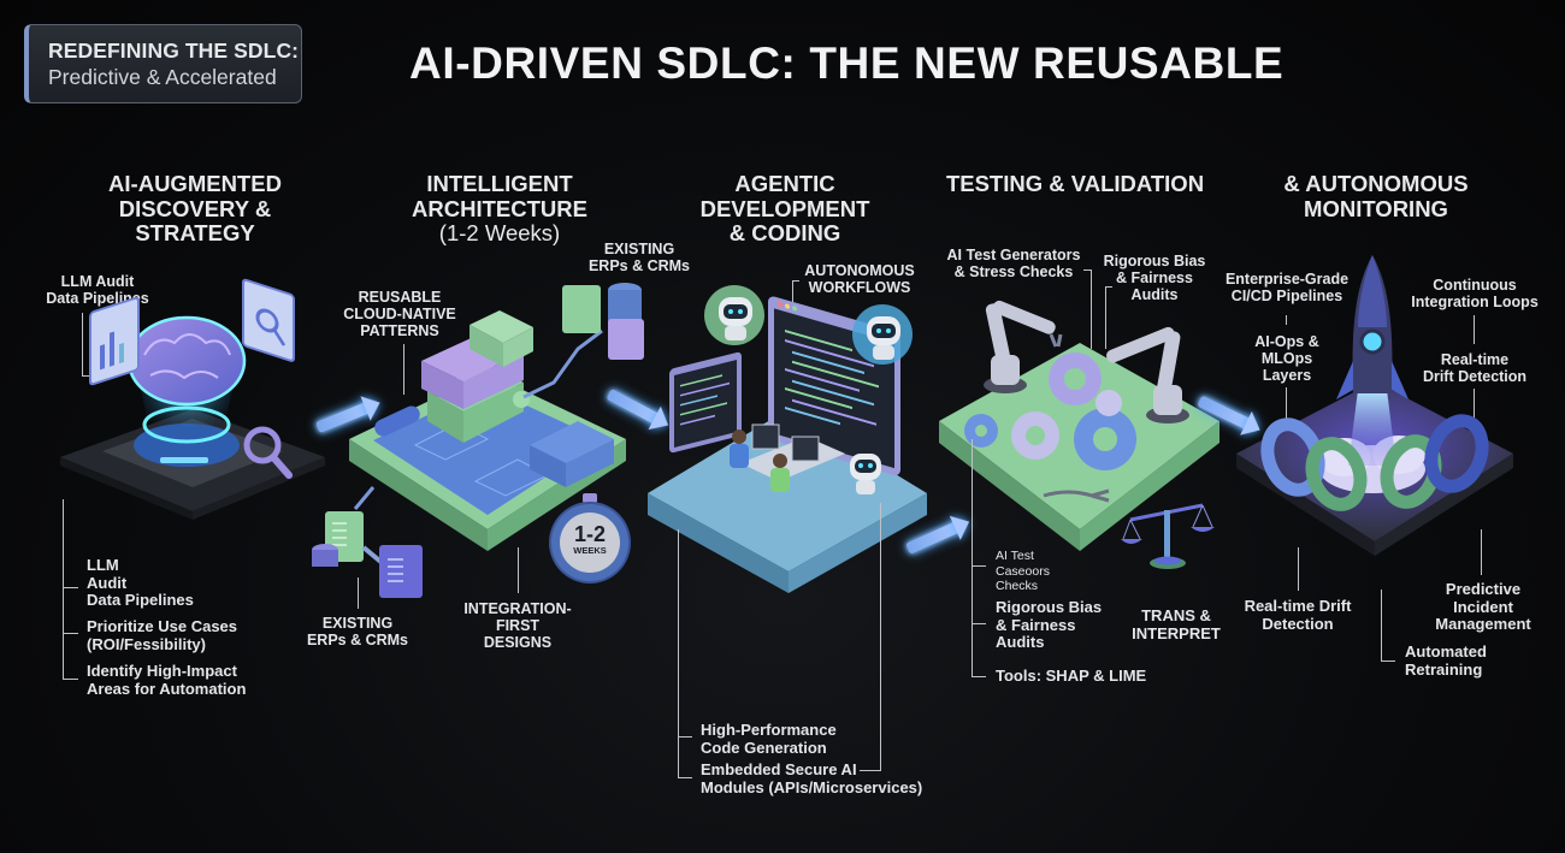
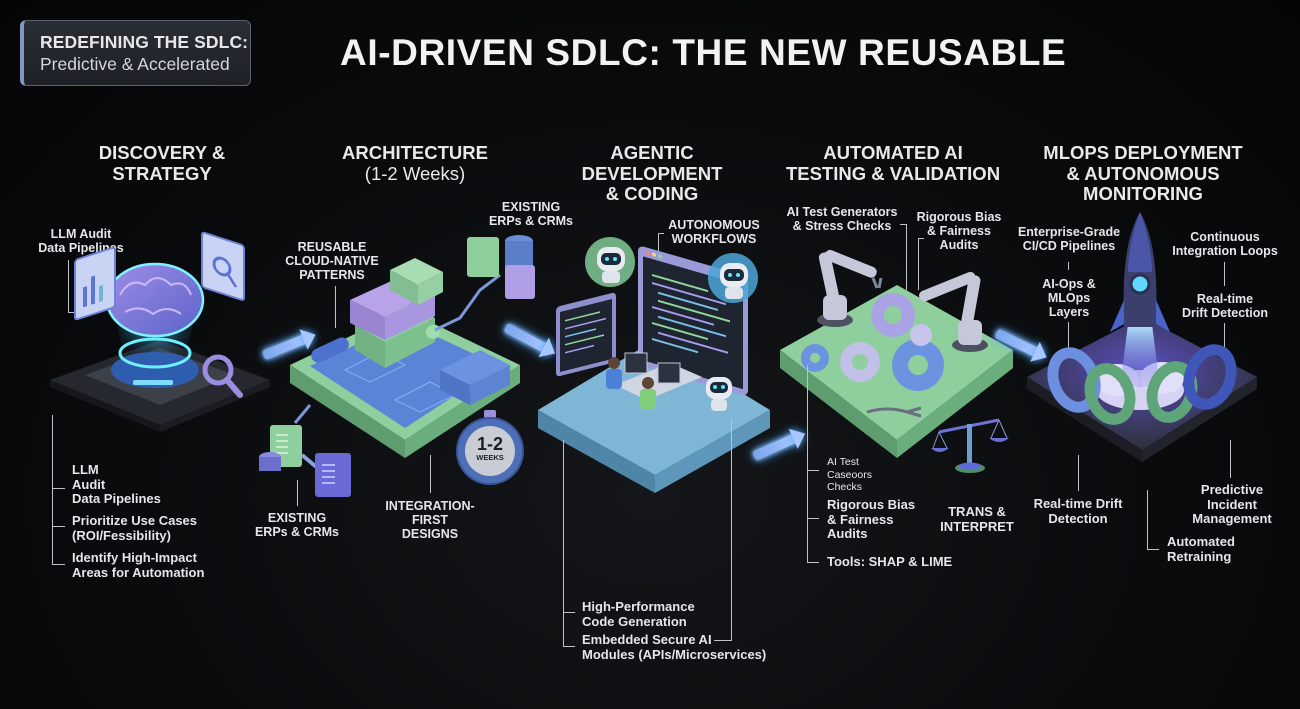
  REDEFINING THE SDLC:
  Predictive & Accelerated
  AI-DRIVEN SDLC: THE NEW REUSABLE
- AI-AUGMENTED
  DISCOVERY &
  STRATEGY
  LLM Audit
  Data Pipelins
  LLM
  Audit
  Data Pipelines
  Prioritize Use Cases
  (ROI/Fessibility)
  Identify High-Impact
  Areas for Automation
- INTELLIGENT
  ARCHITECTURE
  (1-2 Weeks)
  REUSABLE
  CLOUD-NATIVE
  PATTERNS
  EXISTING
  ERPs & CRMs
  EXISTING
  ERPs & CRMs
  INTEGRATION-
  FIRST
  DESIGNS
  1-2
  WEEKS
  AGENTIC
  DEVELOPMENT
  & CODING
  AUTONOMOUS
  WORKFLOWS
  High-Performance
  Code Generation
  Embedded Secure AI
  Modules (APIs/Microservices)
+ AUTOMATED AI
  TESTING & VALIDATION
  AI Test Generators
  & Stress Checks
  Rigorous Bias
  & Fairness
  Audits
  TRANS &
  INTERPRET
  AI Test
  Caseoors
  Checks
  Rigorous Bias
  & Fairness
  Audits
  Tools: SHAP & LIME
+ MLOPS DEPLOYMENT
  & AUTONOMOUS
  MONITORING
  Enterprise-Grade
  CI/CD Pipelines
  AI-Ops &
  MLOps
  Layers
  Continuous
  Integration Loops
  Real-time
  Drift Detection
  Real-time Drift
  Detection
  Predictive
  Incident
  Management
  Automated
  Retraining
